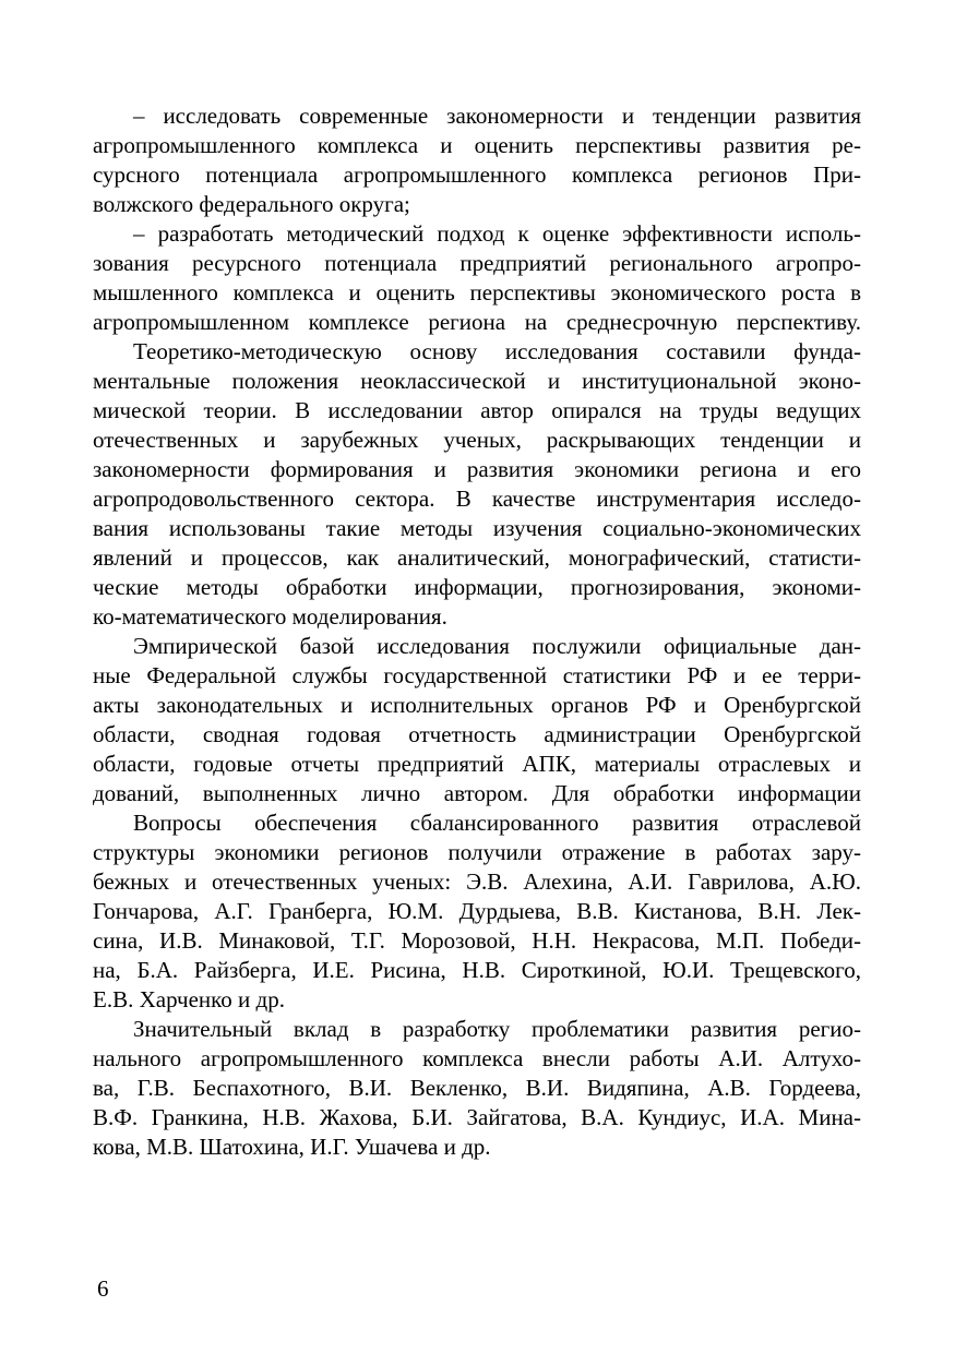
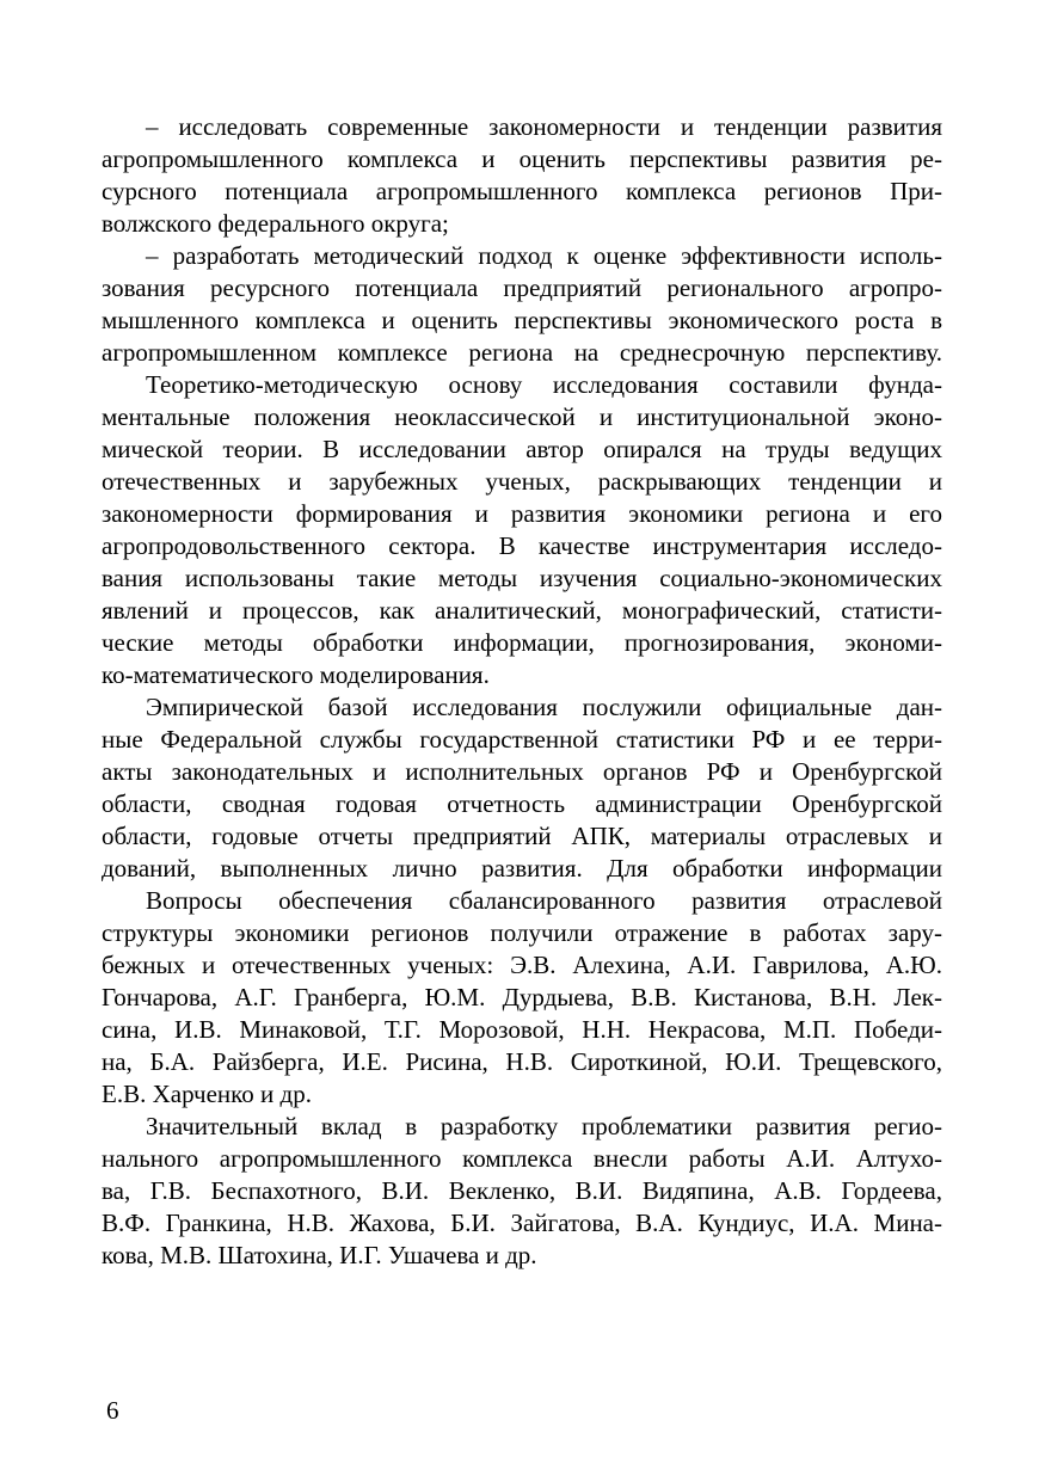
  – исследовать современные закономерности и тенденции развития
  агропромышленного комплекса и оценить перспективы развития ре-
  сурсного потенциала агропромышленного комплекса регионов При-
  волжского федерального округа;
  – разработать методический подход к оценке эффективности исполь-
  зования ресурсного потенциала предприятий регионального агропро-
  мышленного комплекса и оценить перспективы экономического роста в
  агропромышленном комплексе региона на среднесрочную перспективу.
  Теоретико-методическую основу исследования составили фунда-
  ментальные положения неоклассической и институциональной эконо-
  мической теории. В исследовании автор опирался на труды ведущих
  отечественных и зарубежных ученых, раскрывающих тенденции и
  закономерности формирования и развития экономики региона и его
  агропродовольственного сектора. В качестве инструментария исследо-
  вания использованы такие методы изучения социально-экономических
  явлений и процессов, как аналитический, монографический, статисти-
  ческие методы обработки информации, прогнозирования, экономи-
  ко-математического моделирования.
  Эмпирической базой исследования послужили официальные дан-
  ные Федеральной службы государственной статистики РФ и ее терри-
  акты законодательных и исполнительных органов РФ и Оренбургской
  области, сводная годовая отчетность администрации Оренбургской
  области, годовые отчеты предприятий АПК, материалы отраслевых и
- дований, выполненных лично автором. Для обработки информации
+ дований, выполненных лично развития. Для обработки информации
  Вопросы обеспечения сбалансированного развития отраслевой
  структуры экономики регионов получили отражение в работах зару-
  бежных и отечественных ученых: Э.В. Алехина, А.И. Гаврилова, А.Ю.
  Гончарова, А.Г. Гранберга, Ю.М. Дурдыева, В.В. Кистанова, В.Н. Лек-
  сина, И.В. Минаковой, Т.Г. Морозовой, Н.Н. Некрасова, М.П. Победи-
  на, Б.А. Райзберга, И.Е. Рисина, Н.В. Сироткиной, Ю.И. Трещевского,
  Е.В. Харченко и др.
  Значительный вклад в разработку проблематики развития регио-
  нального агропромышленного комплекса внесли работы А.И. Алтухо-
  ва, Г.В. Беспахотного, В.И. Векленко, В.И. Видяпина, А.В. Гордеева,
  В.Ф. Гранкина, Н.В. Жахова, Б.И. Зайгатова, В.А. Кундиус, И.А. Мина-
  кова, М.В. Шатохина, И.Г. Ушачева и др.
  6
